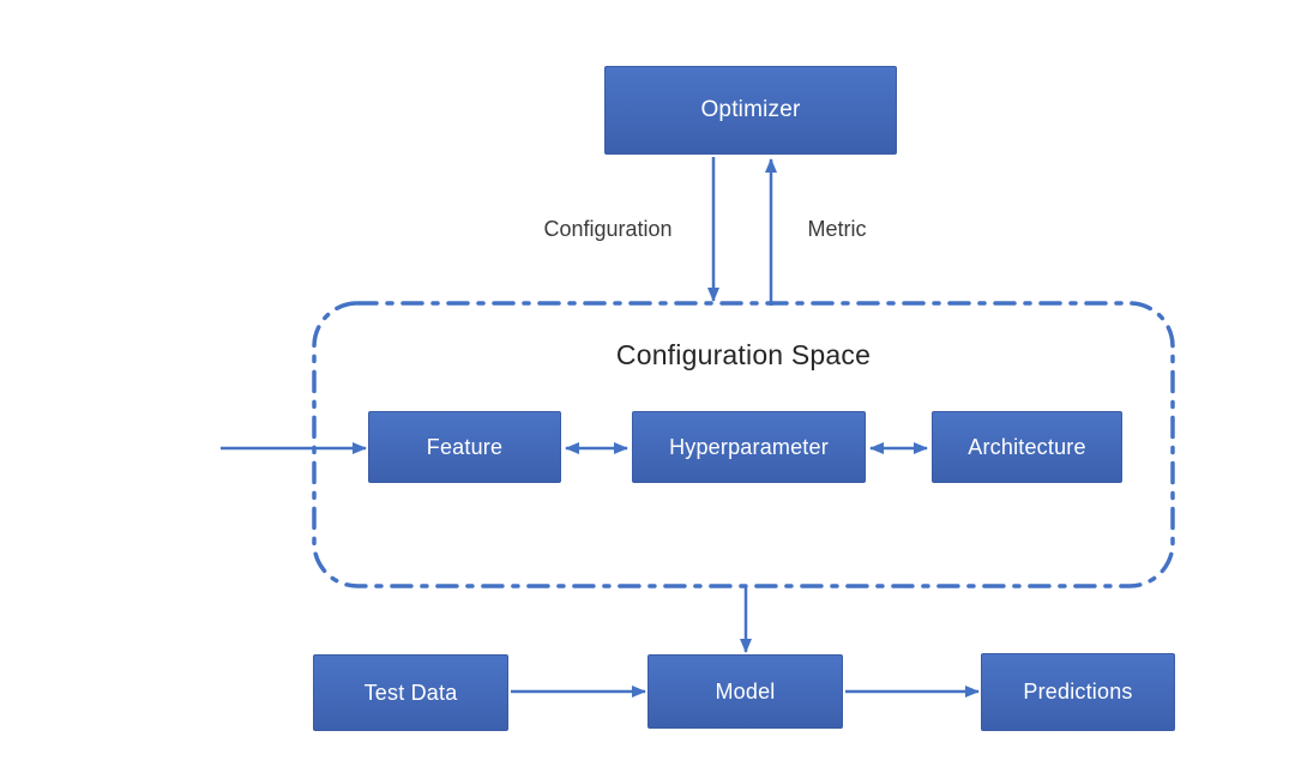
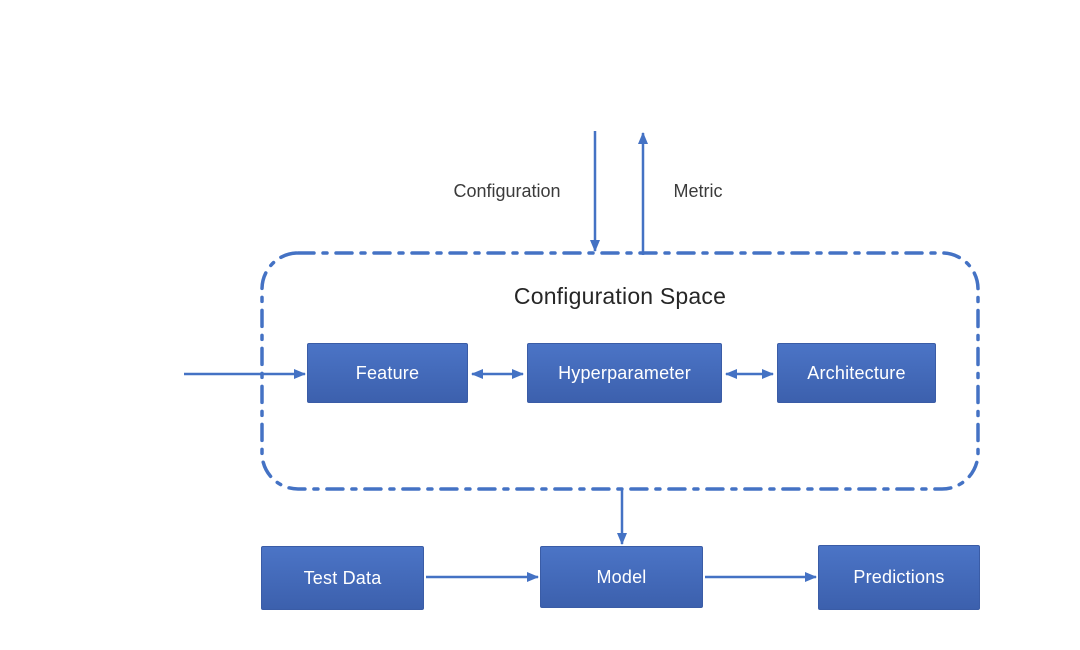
  Configuration Space
  Configuration
  Metric
- Optimizer
  Feature
  Hyperparameter
  Architecture
  Test Data
  Model
  Predictions
